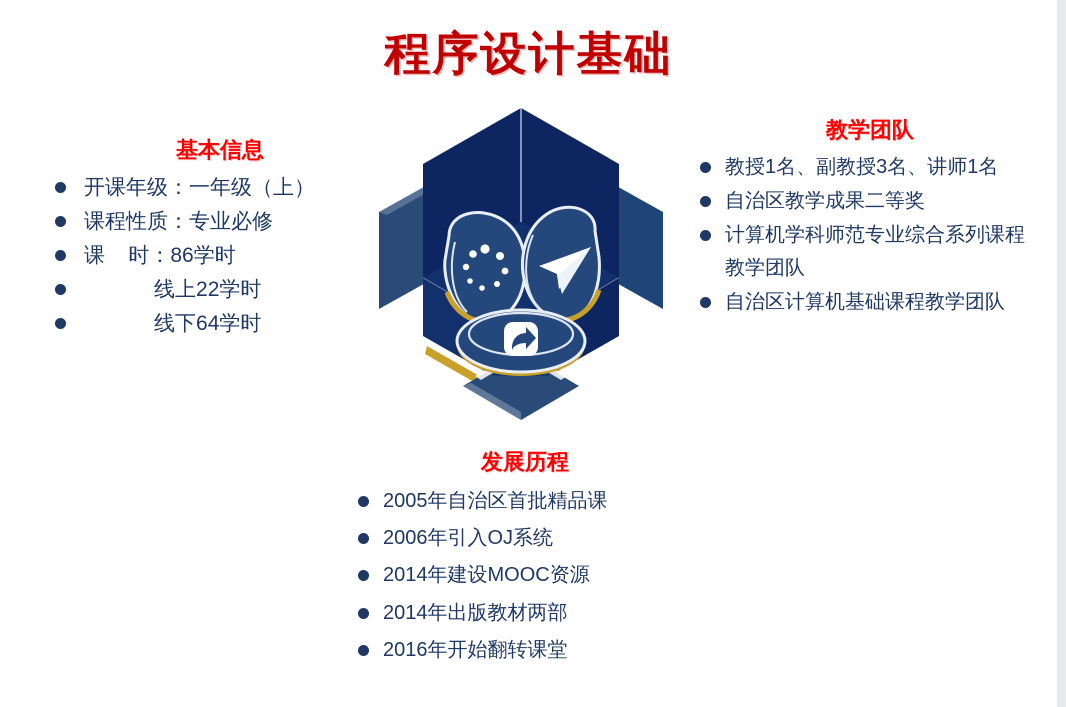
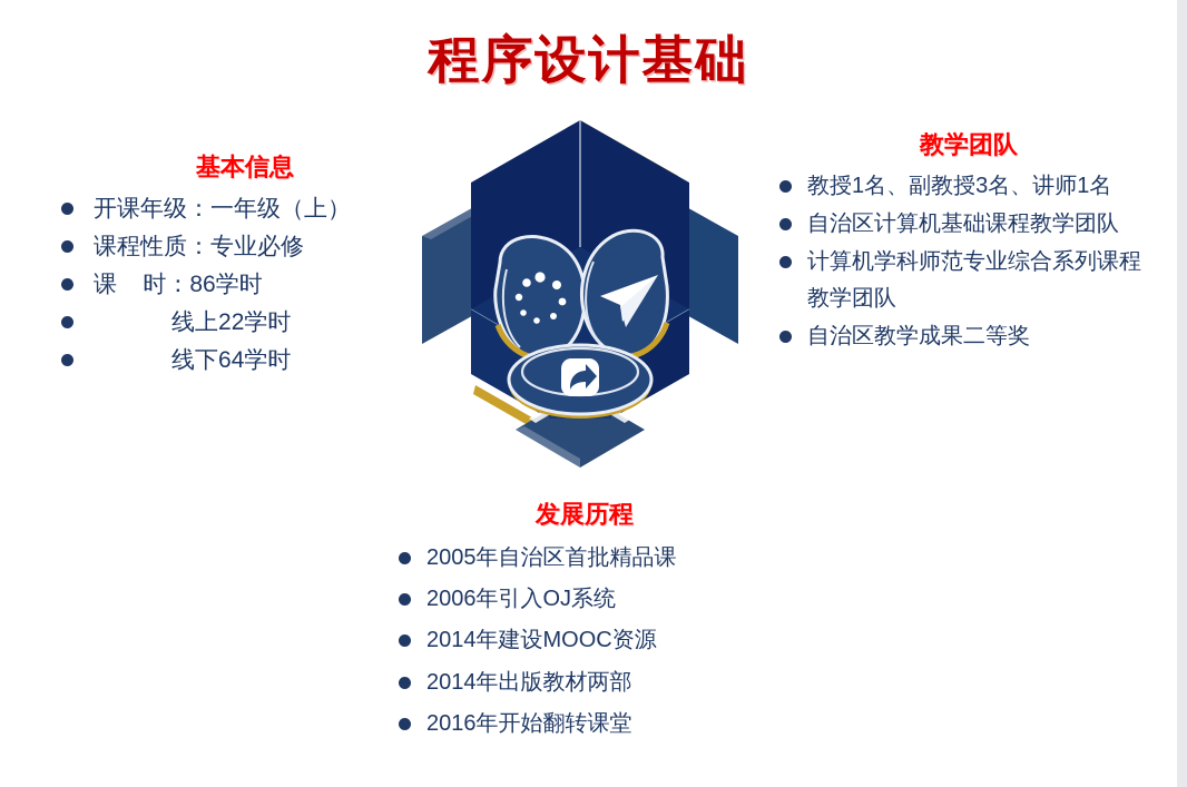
  程序设计基础
  基本信息
  开课年级：一年级（上）
  课程性质：专业必修
  课 时：86学时
  线上22学时
  线下64学时
  教学团队
  教授1名、副教授3名、讲师1名
- 自治区教学成果二等奖
+ 自治区计算机基础课程教学团队
  计算机学科师范专业综合系列课程教学团队
- 自治区计算机基础课程教学团队
+ 自治区教学成果二等奖
  发展历程
  2005年自治区首批精品课
  2006年引入OJ系统
  2014年建设MOOC资源
  2014年出版教材两部
  2016年开始翻转课堂
